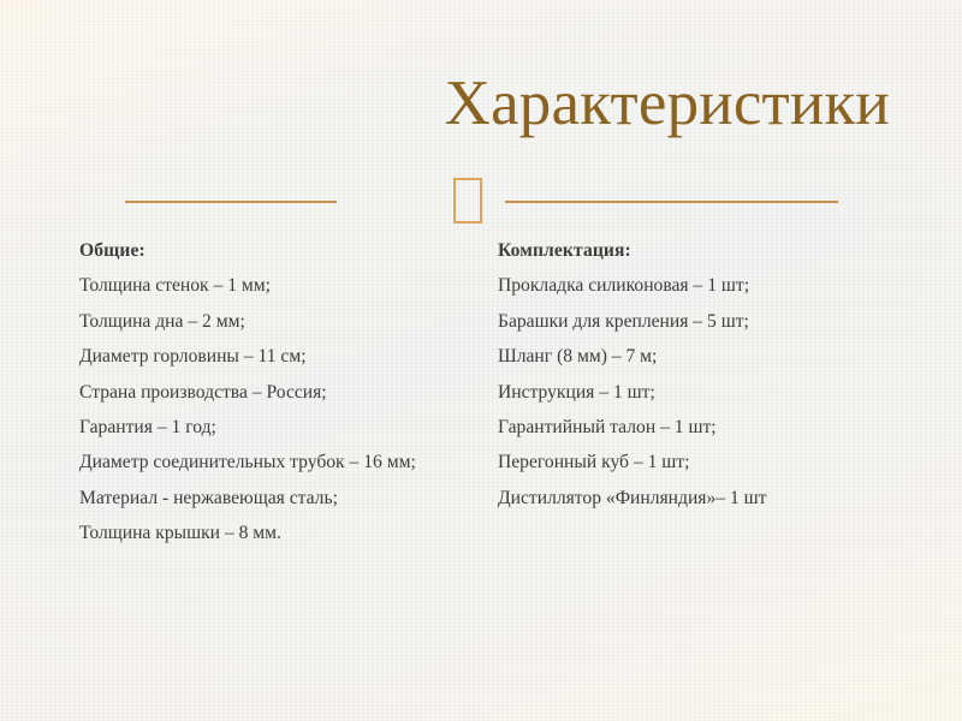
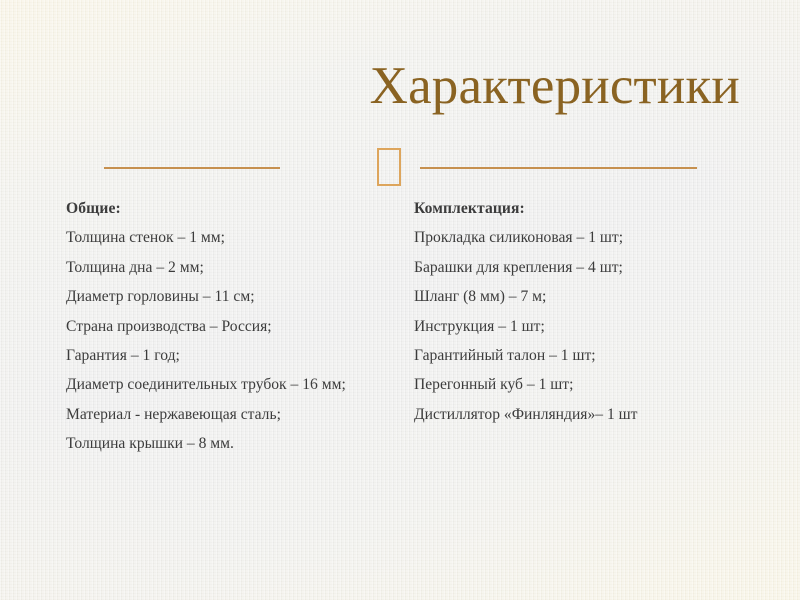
  Характеристики
  Общие:
  Толщина стенок – 1 мм;
  Толщина дна – 2 мм;
  Диаметр горловины – 11 см;
  Страна производства – Россия;
  Гарантия – 1 год;
  Диаметр соединительных трубок – 16 мм;
  Материал - нержавеющая сталь;
  Толщина крышки – 8 мм.
  Комплектация:
  Прокладка силиконовая – 1 шт;
- Барашки для крепления – 5 шт;
+ Барашки для крепления – 4 шт;
  Шланг (8 мм) – 7 м;
  Инструкция – 1 шт;
  Гарантийный талон – 1 шт;
  Перегонный куб – 1 шт;
  Дистиллятор «Финляндия»– 1 шт
